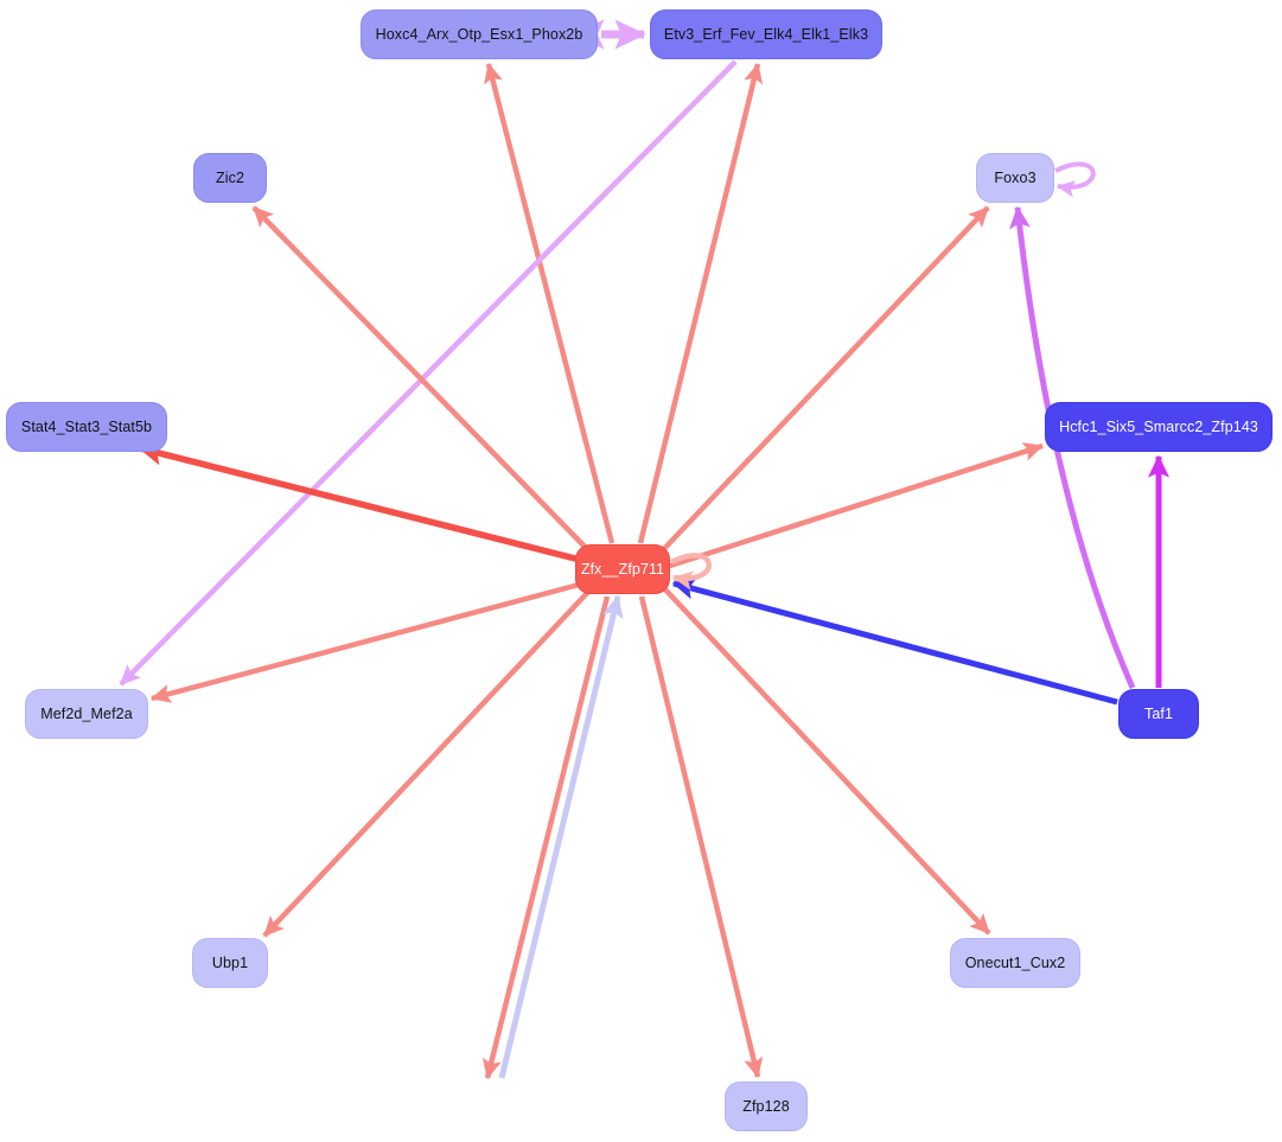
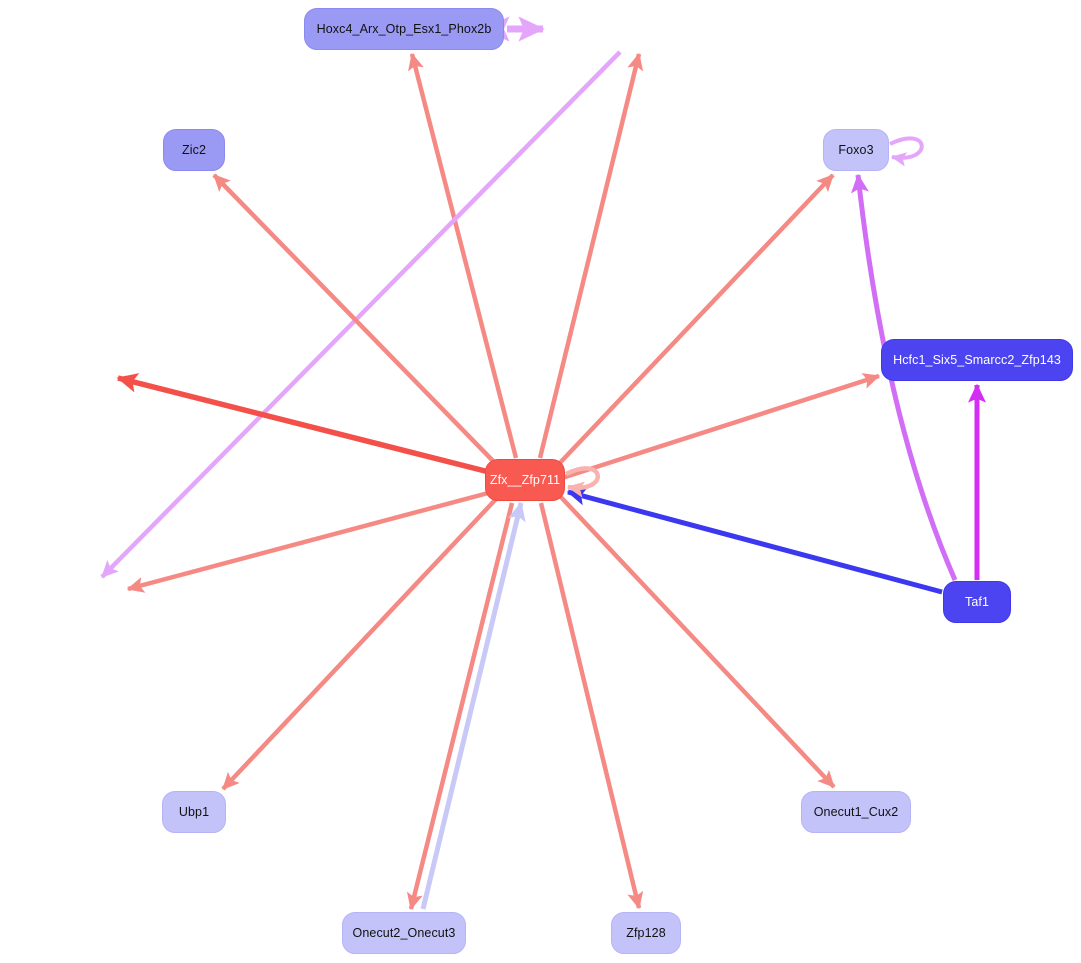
  Hoxc4_Arx_Otp_Esx1_Phox2b
- Etv3_Erf_Fev_Elk4_Elk1_Elk3
  Zic2
  Foxo3
- Stat4_Stat3_Stat5b
  Hcfc1_Six5_Smarcc2_Zfp143
  Zfx__Zfp711
- Mef2d_Mef2a
  Taf1
  Ubp1
  Onecut1_Cux2
+ Onecut2_Onecut3
  Zfp128
